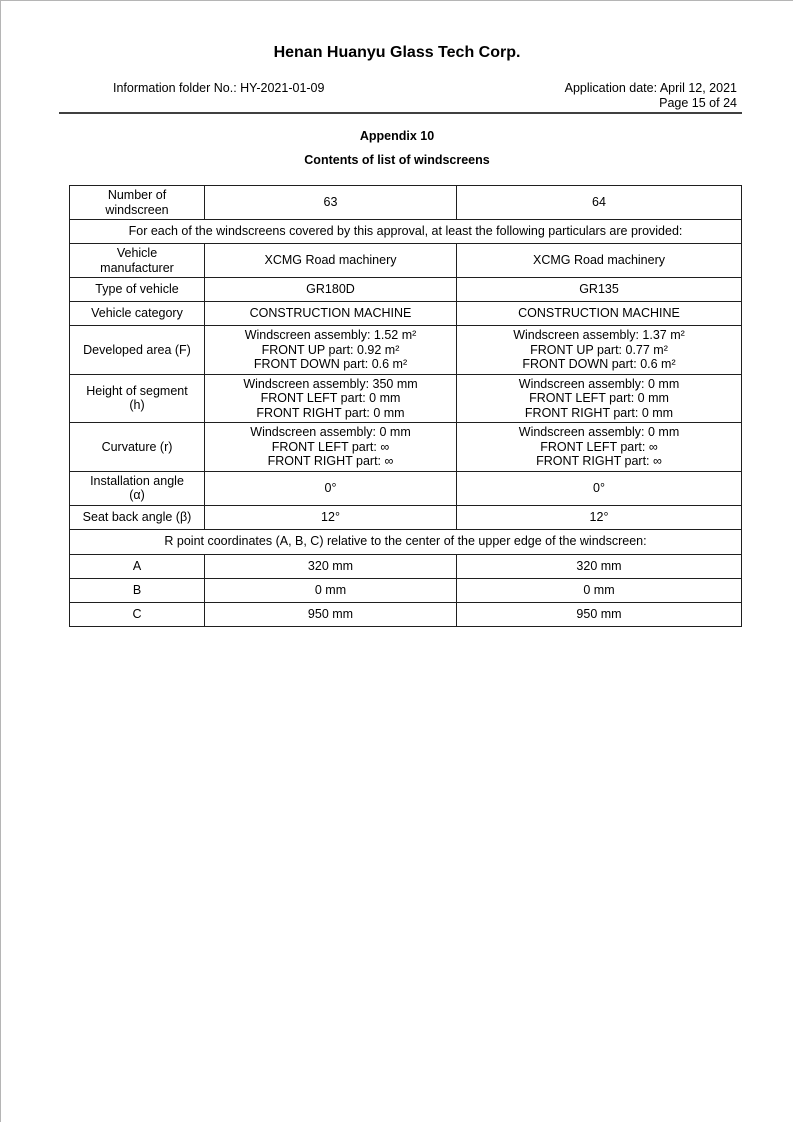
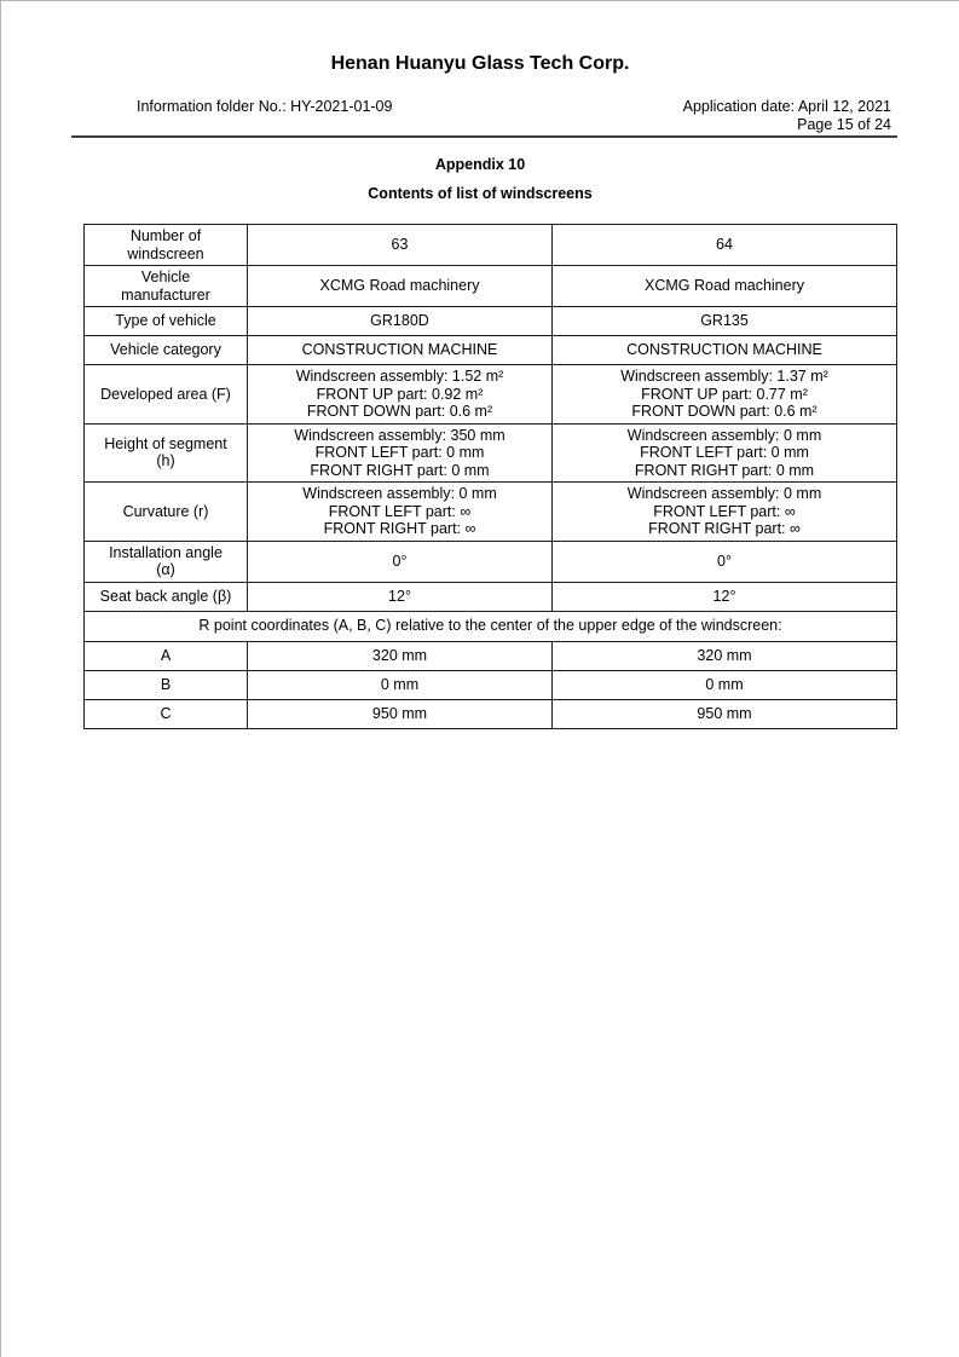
  Henan Huanyu Glass Tech Corp.
  Information folder No.: HY-2021-01-09
  Application date: April 12, 2021
  Page 15 of 24
  Appendix 10
  Contents of list of windscreens
  Number of windscreen	63	64
- For each of the windscreens covered by this approval, at least the following particulars are provided:
  Vehicle manufacturer	XCMG Road machinery	XCMG Road machinery
  Type of vehicle	GR180D	GR135
  Vehicle category	CONSTRUCTION MACHINE	CONSTRUCTION MACHINE
  Developed area (F)	Windscreen assembly: 1.52 m² FRONT UP part: 0.92 m² FRONT DOWN part: 0.6 m²	Windscreen assembly: 1.37 m² FRONT UP part: 0.77 m² FRONT DOWN part: 0.6 m²
  Height of segment (h)	Windscreen assembly: 350 mm FRONT LEFT part: 0 mm FRONT RIGHT part: 0 mm	Windscreen assembly: 0 mm FRONT LEFT part: 0 mm FRONT RIGHT part: 0 mm
  Curvature (r)	Windscreen assembly: 0 mm FRONT LEFT part: ∞ FRONT RIGHT part: ∞	Windscreen assembly: 0 mm FRONT LEFT part: ∞ FRONT RIGHT part: ∞
  Installation angle (α)	0°	0°
  Seat back angle (β)	12°	12°
  R point coordinates (A, B, C) relative to the center of the upper edge of the windscreen:
  A	320 mm	320 mm
  B	0 mm	0 mm
  C	950 mm	950 mm
